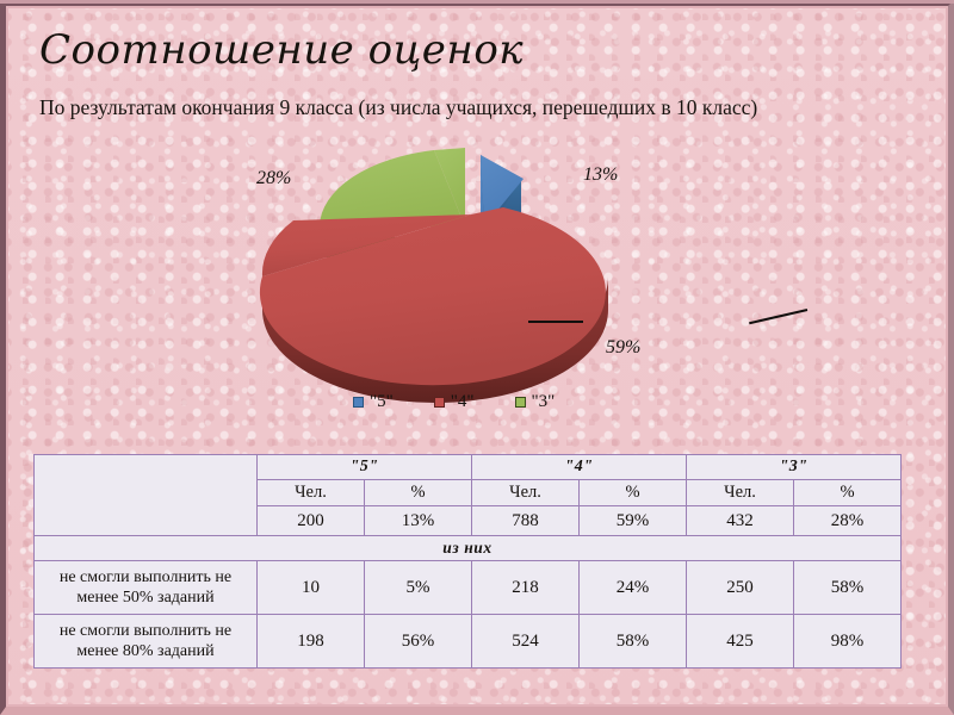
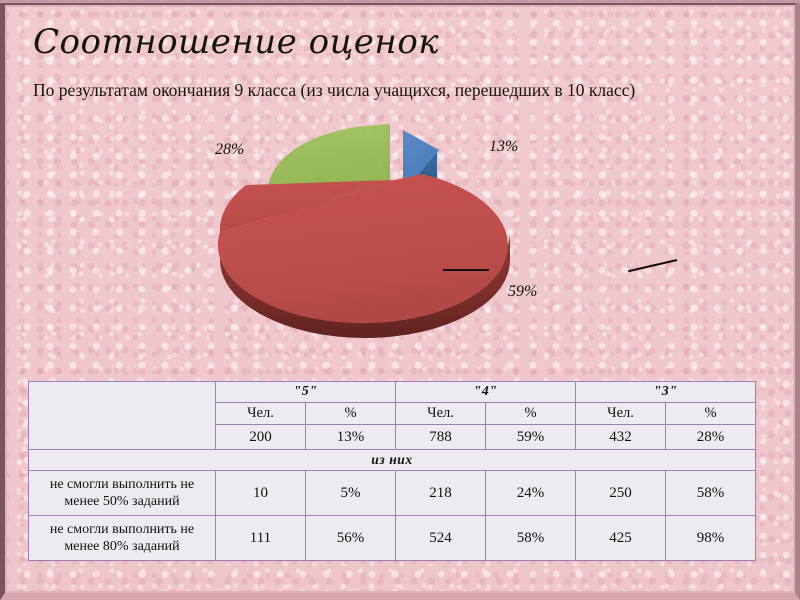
  Соотношение оценок
  По результатам окончания 9 класса (из числа учащихся, перешедших в 10 класс)
  28%
  13%
  59%
- "5"
- "4"
- "3"
  	"5"	"4"	"3"
  Чел.	%	Чел.	%	Чел.	%
  200	13%	788	59%	432	28%
  из них
  не смогли выполнить не менее 50% заданий	10	5%	218	24%	250	58%
- не смогли выполнить не менее 80% заданий	198	56%	524	58%	425	98%
+ не смогли выполнить не менее 80% заданий	111	56%	524	58%	425	98%
